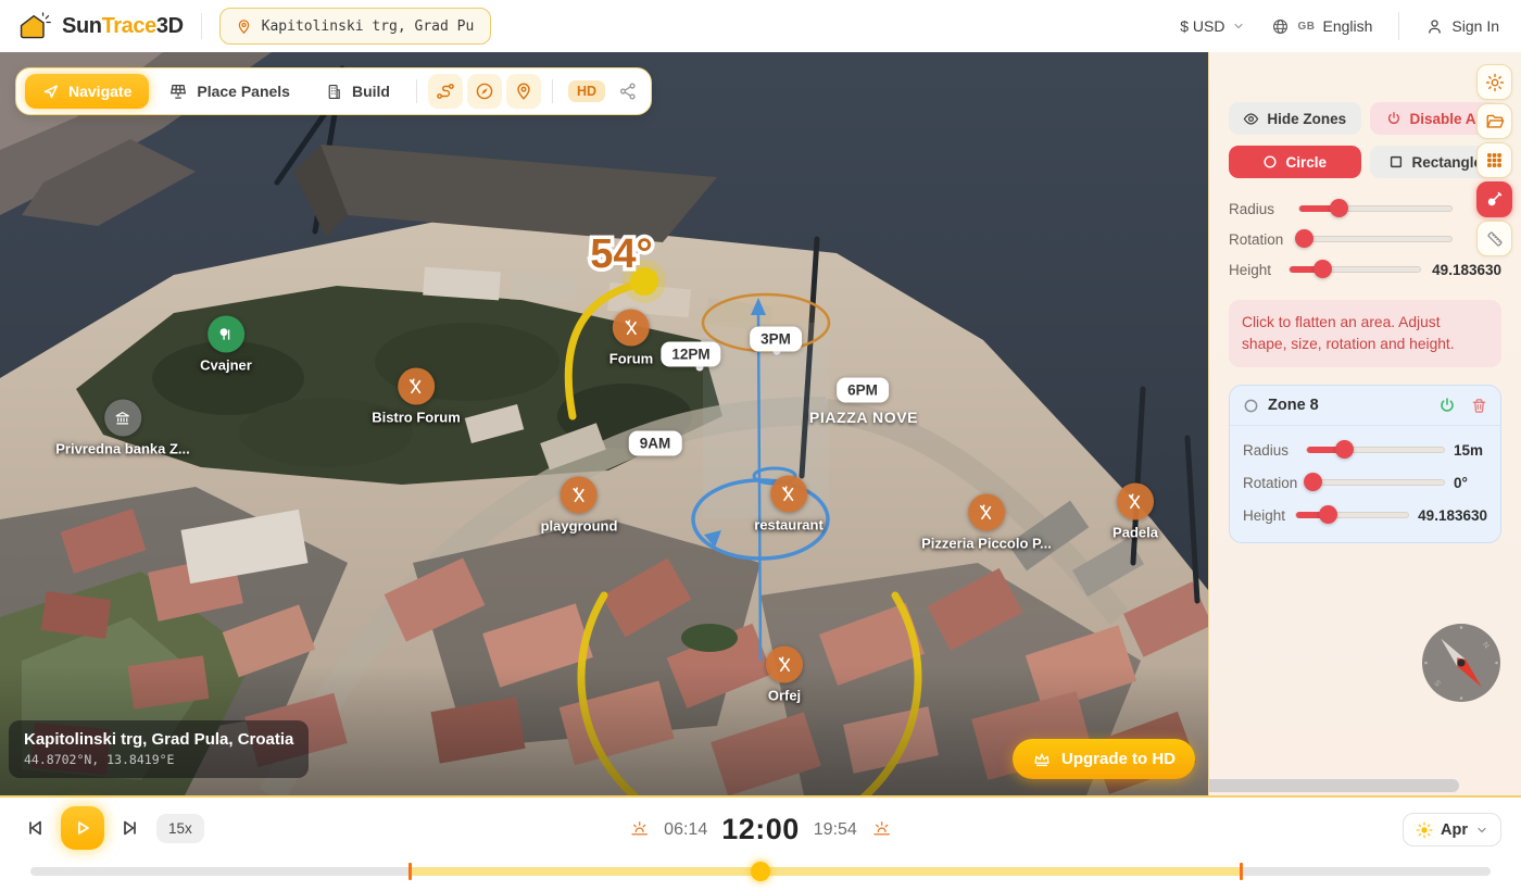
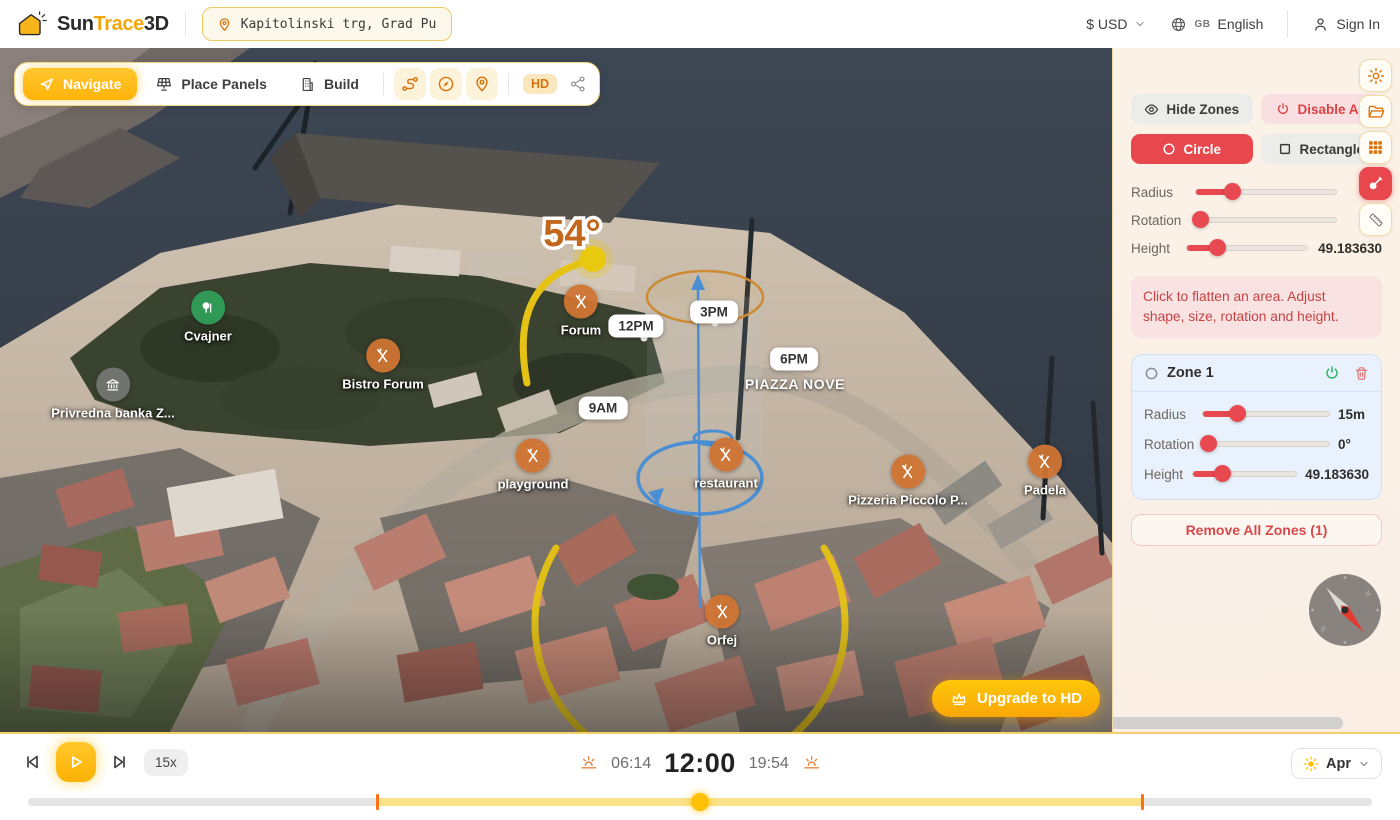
  SunTrace3D
  Kapitolinski trg, Grad Pu
  $ USD
  GB
  English
  Sign In
  54°
  Navigate
  Place Panels
  Build
  HD
  12PM
  3PM
  6PM
  9AM
  PIAZZA NOVE
  Cvajner
  Privredna banka Z...
  Bistro Forum
  Forum
  playground
  restaurant
  Pizzeria Piccolo P...
  Padela
  Orfej
- Kapitolinski trg, Grad Pula, Croatia
- 44.8702°N, 13.8419°E
  Upgrade to HD
  Hide Zones
  Disable A
  Circle
  Rectangl
  Radius
  Rotation
  Height
  49.183630
  Click to flatten an area. Adjust shape, size, rotation and height.
- Zone 8
+ Zone 1
  Radius
  15m
  Rotation
  0°
  Height
  49.183630
+ Remove All Zones (1)
  15x
  06:14
  12:00
  19:54
  Apr
